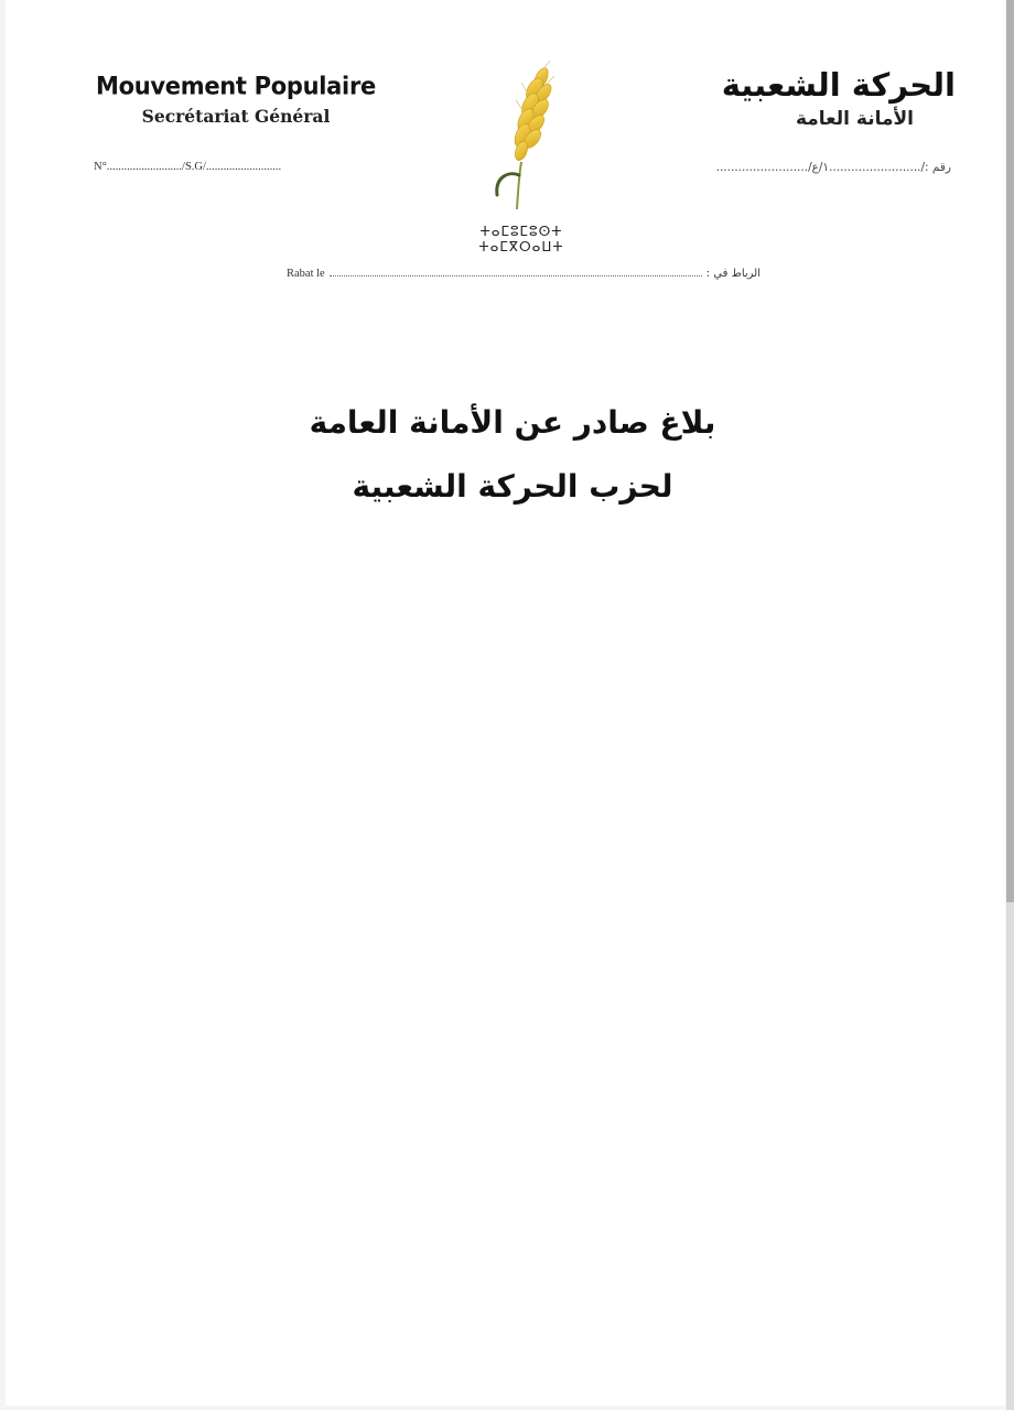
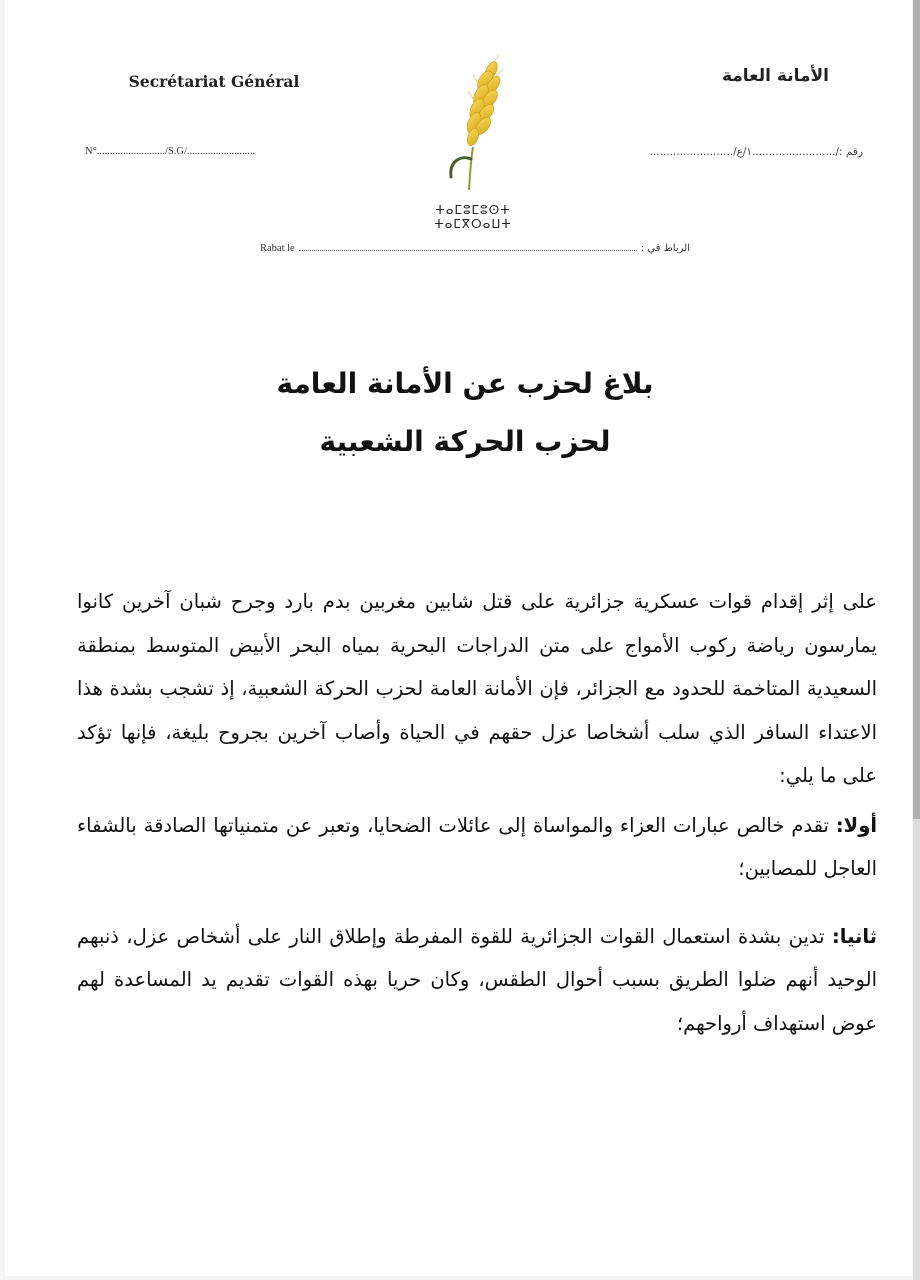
- Mouvement Populaire
  Secrétariat Général
  N°........................../S.G/..........................
  ⵜⴰⵎⵓⵎⵓⵙⵜ ⵜⴰⵎⴳⵔⴰⵡⵜ
- الحركة الشعبية
  الأمانة العامة
  رقم :/.........................١/ع/.........................
  Rabat le
  الرباط في :
- بلاغ صادر عن الأمانة العامة
+ بلاغ لحزب عن الأمانة العامة
  لحزب الحركة الشعبية
+ على إثر إقدام قوات عسكرية جزائرية على قتل شابين مغربين بدم بارد وجرح شبان آخرين كانوا يمارسون رياضة ركوب الأمواج على متن الدراجات البحرية بمياه البحر الأبيض المتوسط بمنطقة السعيدية المتاخمة للحدود مع الجزائر، فإن الأمانة العامة لحزب الحركة الشعبية، إذ تشجب بشدة هذا الاعتداء السافر الذي سلب أشخاصا عزل حقهم في الحياة وأصاب آخرين بجروح بليغة، فإنها تؤكد على ما يلي:
+ أولا: تقدم خالص عبارات العزاء والمواساة إلى عائلات الضحايا، وتعبر عن متمنياتها الصادقة بالشفاء العاجل للمصابين؛
+ ثانيا: تدين بشدة استعمال القوات الجزائرية للقوة المفرطة وإطلاق النار على أشخاص عزل، ذنبهم الوحيد أنهم ضلوا الطريق بسبب أحوال الطقس، وكان حريا بهذه القوات تقديم يد المساعدة لهم عوض استهداف أرواحهم؛
